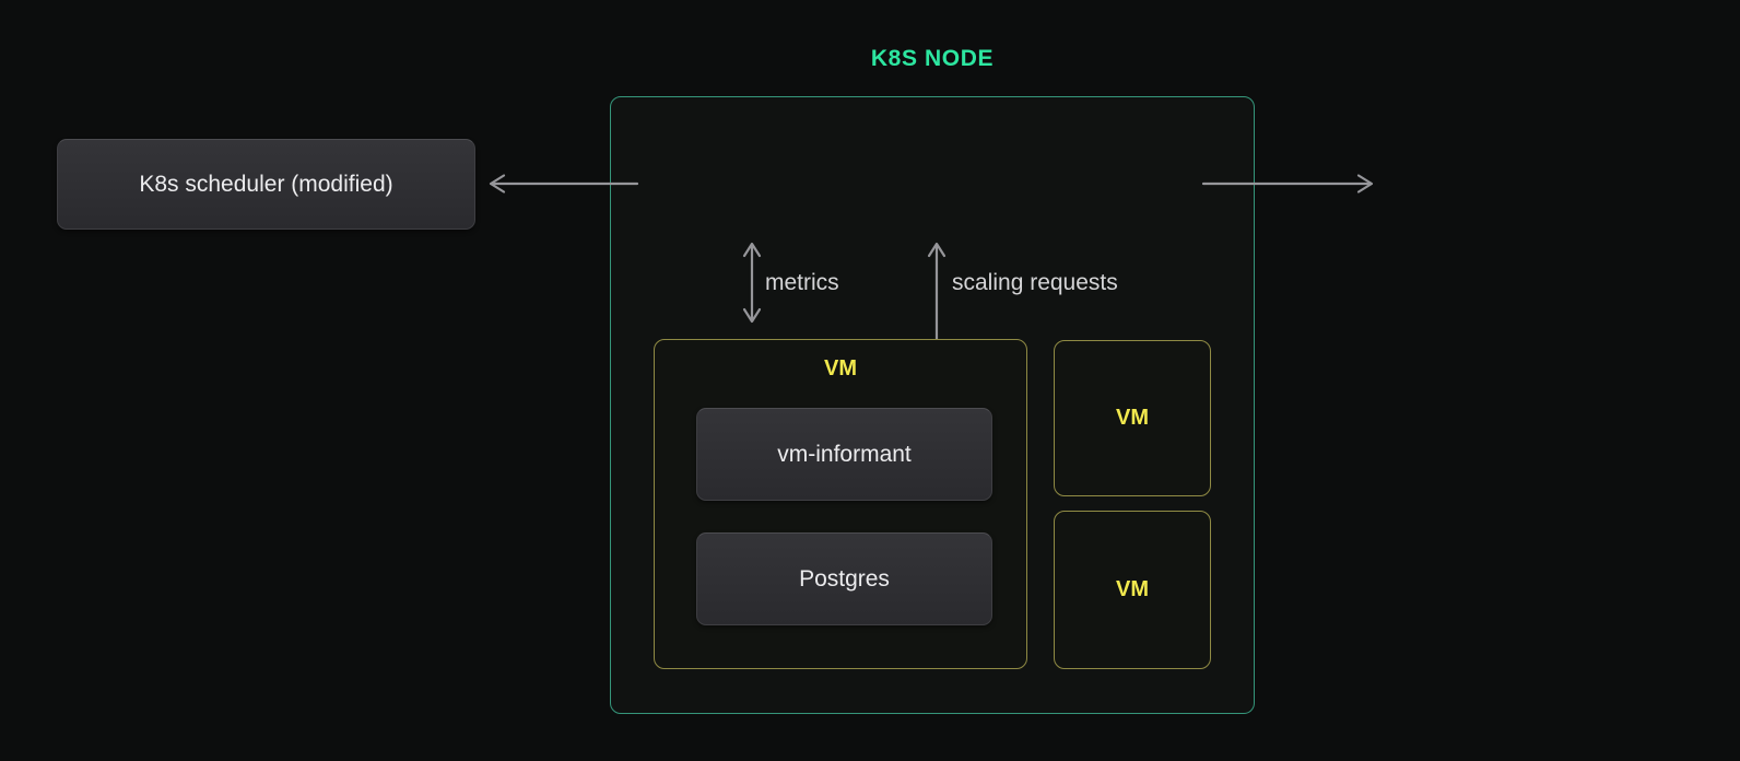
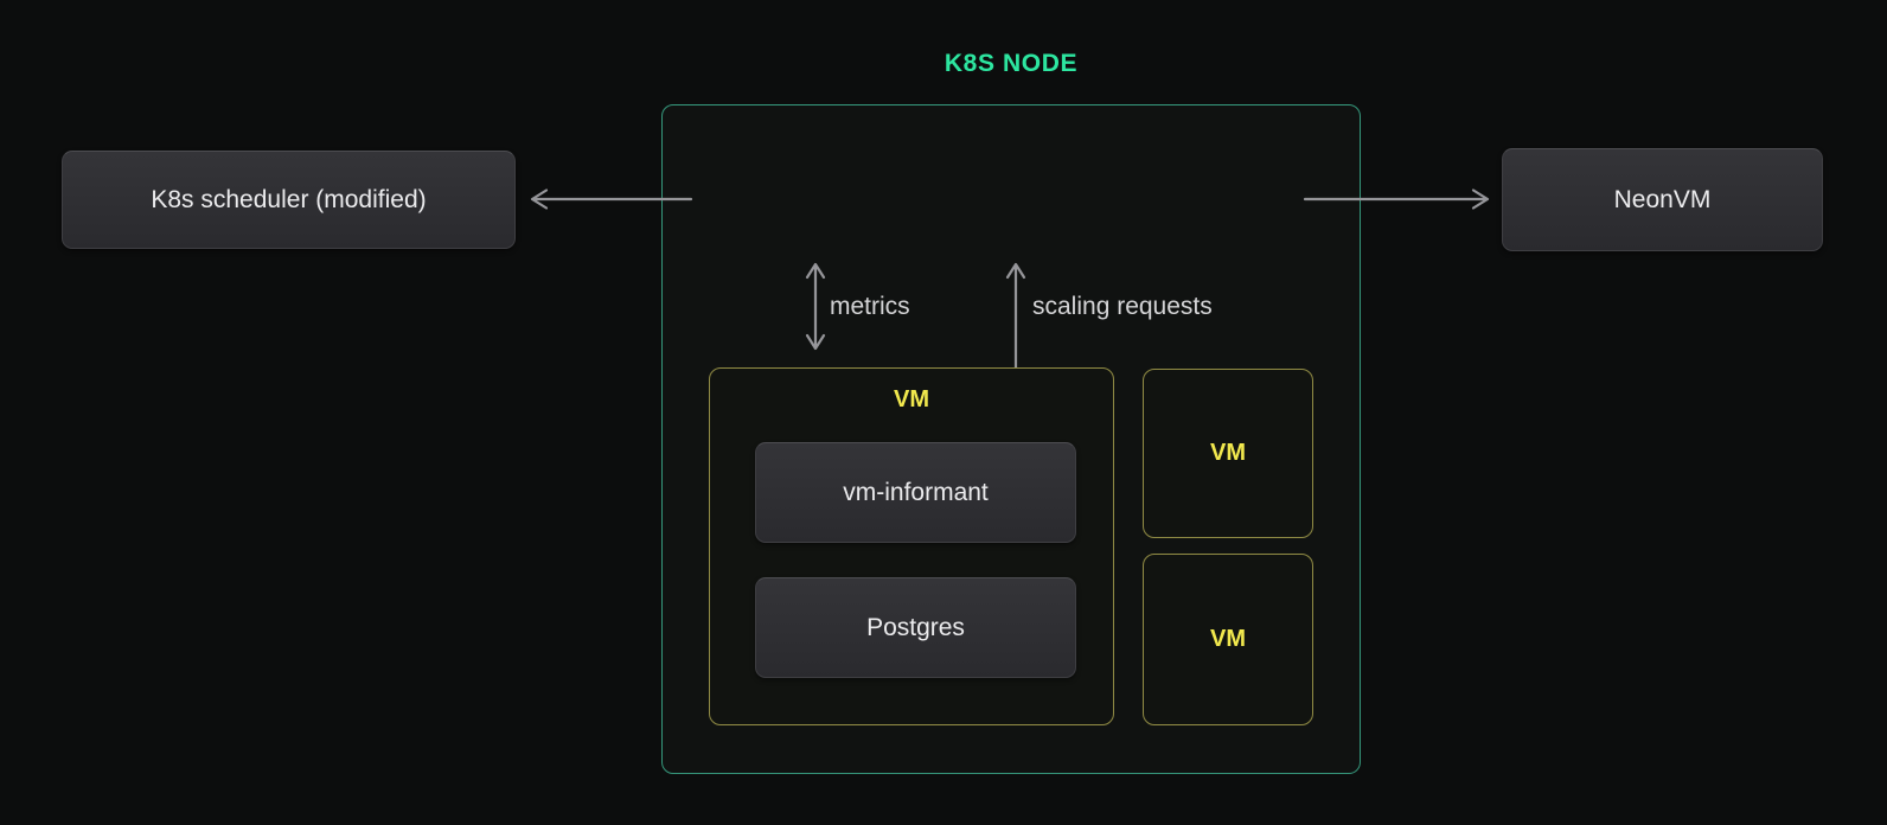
  K8S NODE
  K8s scheduler (modified)
+ NeonVM
  metrics
  scaling requests
  VM
  vm-informant
  Postgres
  VM
  VM
